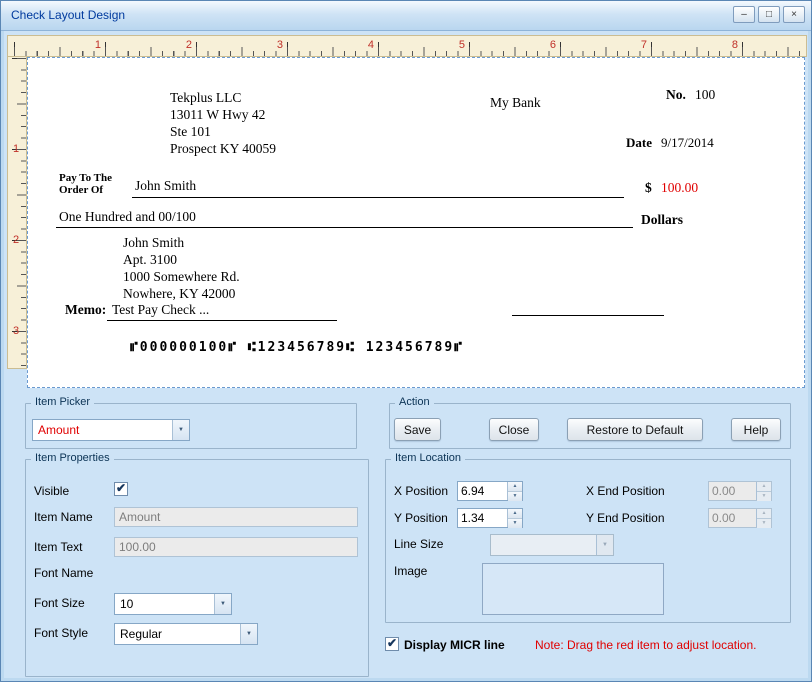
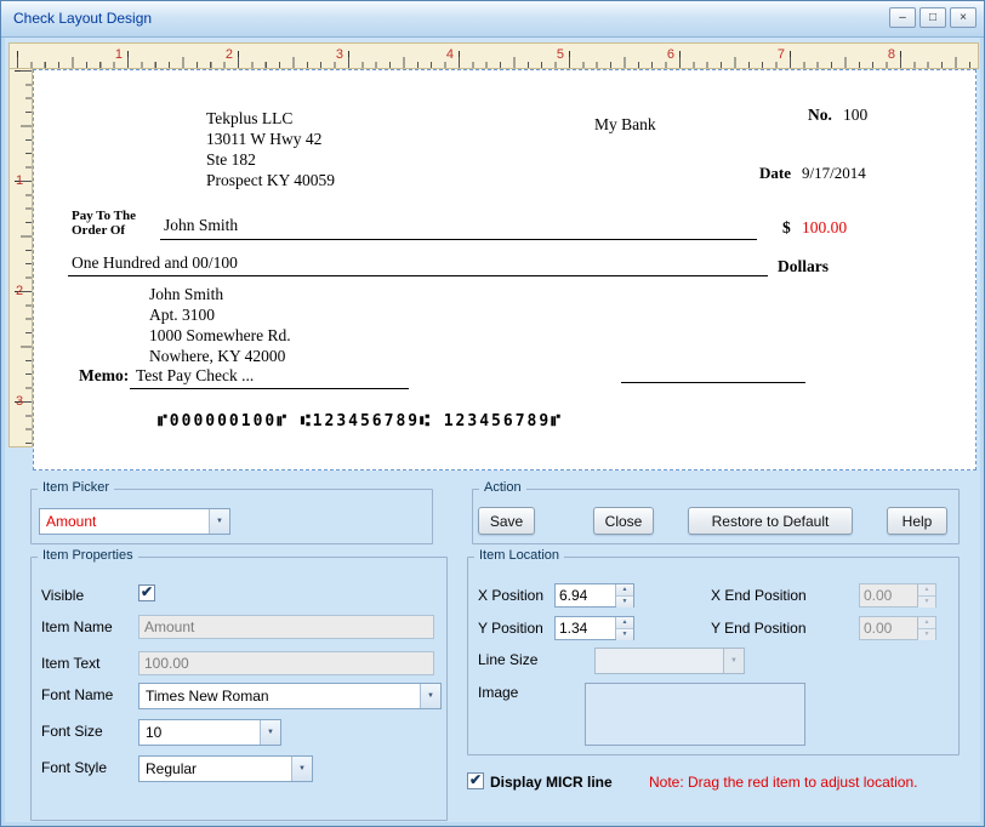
  Check Layout Design
  –
  □
  ×
  1
  2
  3
  4
  5
  6
  7
  8
  1
  2
  3
  Tekplus LLC
  13011 W Hwy 42
- Ste 101
+ Ste 182
  Prospect KY 40059
  My Bank
  No.
  100
  Date
  9/17/2014
  Pay To The
  Order Of
  John Smith
  $
  100.00
  One Hundred and 00/100
  Dollars
  John Smith
  Apt. 3100
  1000 Somewhere Rd.
  Nowhere, KY 42000
  Memo:
  Test Pay Check ...
  ⑈000000100⑈ ⑆123456789⑆ 123456789⑈
  Item Picker
  Amount
  Action
  Save
  Close
  Restore to Default
  Help
  Item Properties
  Visible
  ✔
  Item Name
  Amount
  Item Text
  100.00
  Font Name
+ Times New Roman
  Font Size
  10
  Font Style
  Regular
  Item Location
  X Position
  6.94
  X End Position
  0.00
  Y Position
  1.34
  Y End Position
  0.00
  Line Size
  Image
  ✔
  Display MICR line
  Note: Drag the red item to adjust location.
